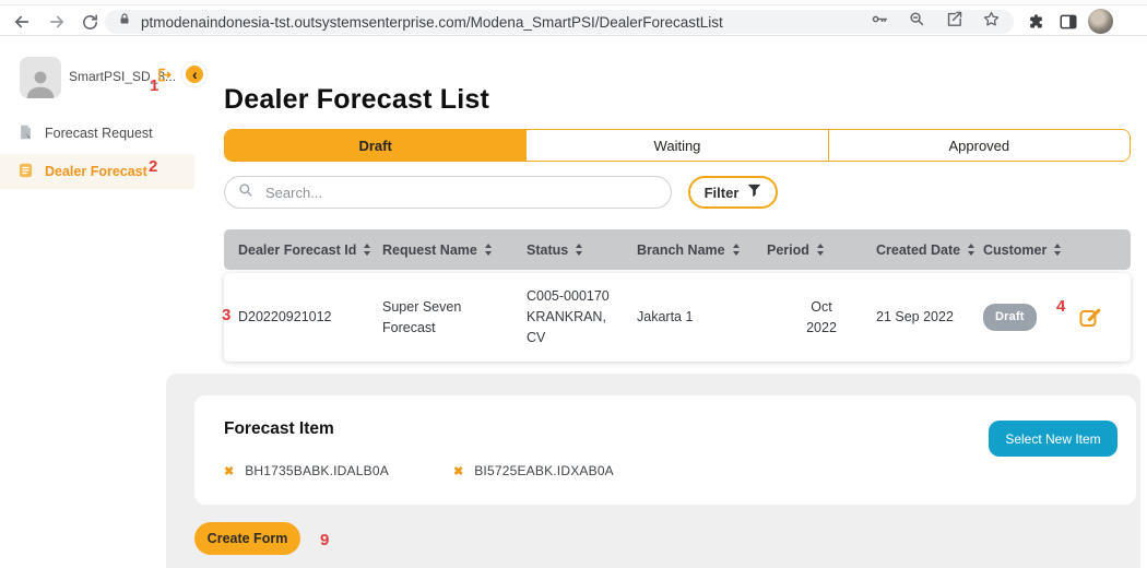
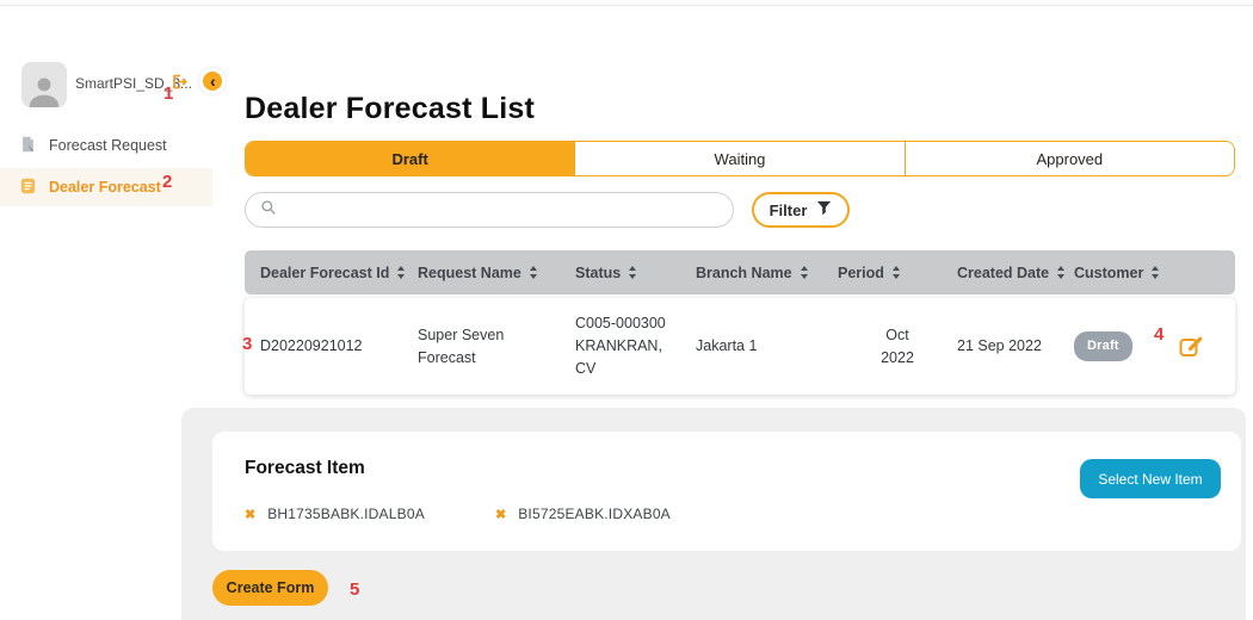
- ptmodenaindonesia-tst.outsystemsenterprise.com/Modena_SmartPSI/DealerForecastList
  SmartPSI_SD_3...
  Forecast Request
  Dealer Forecast
  ‹
  Dealer Forecast List
  Draft
  Waiting
  Approved
- Search...
  Filter
  Dealer Forecast Id
  Request Name
  Status
  Branch Name
  Period
  Created Date
  Customer
  D20220921012
  Super Seven Forecast
- C005-000170 KRANKRAN, CV
+ C005-000300 KRANKRAN, CV
  Jakarta 1
  Oct 2022
  21 Sep 2022
  Draft
  Forecast Item
  Select New Item
  ✖
  BH1735BABK.IDALB0A
  ✖
  BI5725EABK.IDXAB0A
  Create Form
  1
  2
  3
  4
- 9
+ 5
